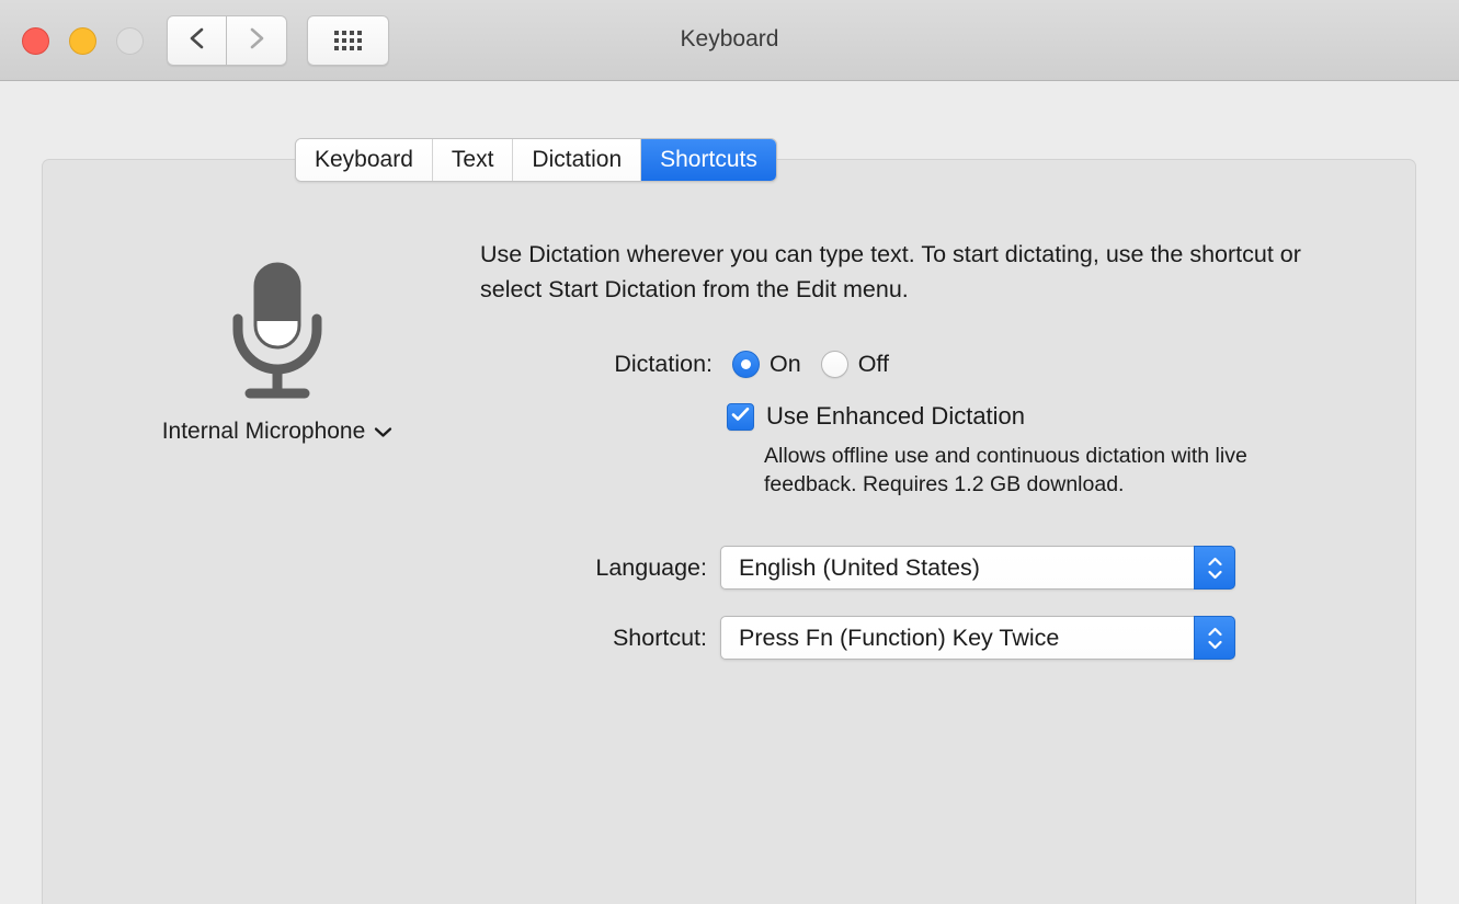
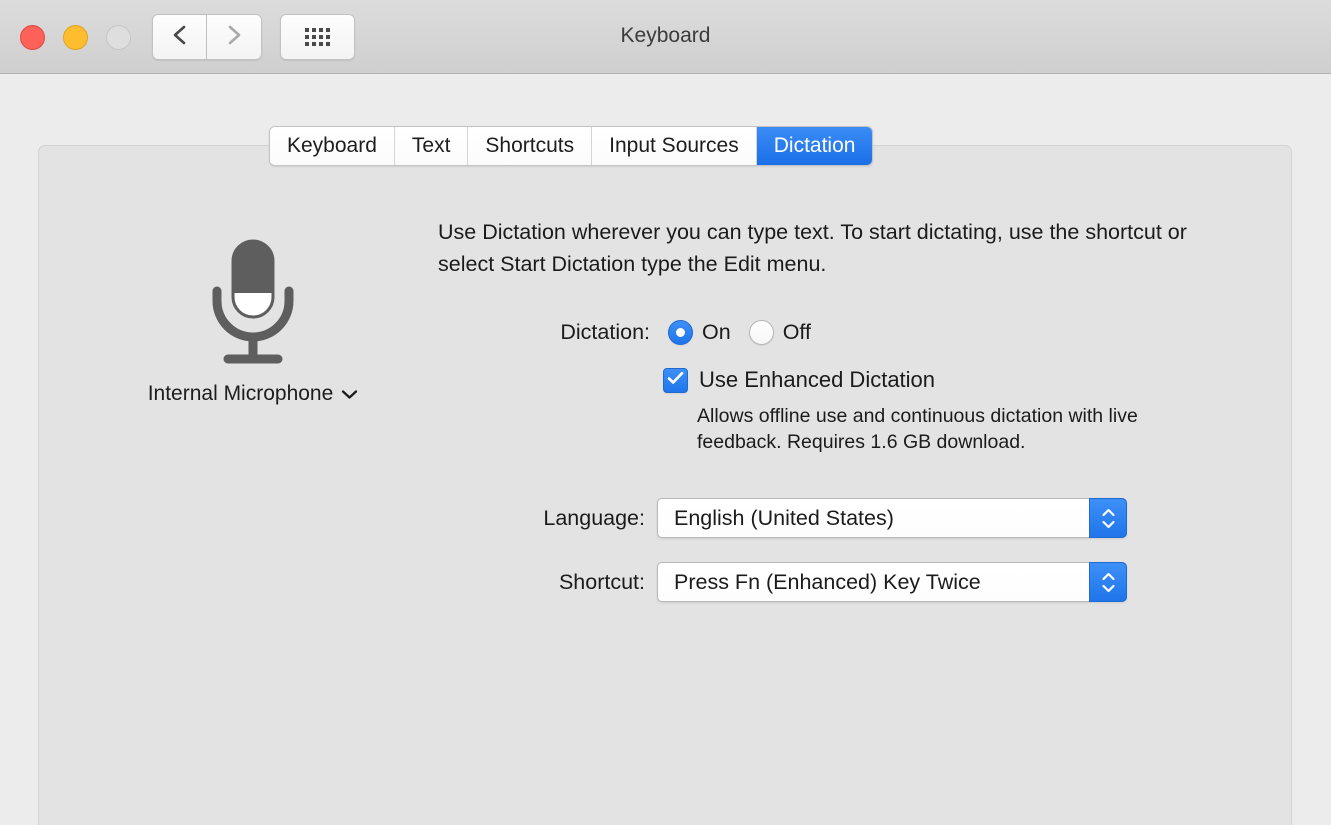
  Keyboard
  Keyboard
  Text
- Dictation
+ Shortcuts
+ Input Sources
- Shortcuts
+ Dictation
  Internal Microphone
- Use Dictation wherever you can type text. To start dictating, use the shortcut or select Start Dictation from the Edit menu.
+ Use Dictation wherever you can type text. To start dictating, use the shortcut or select Start Dictation type the Edit menu.
  Dictation:
  On
  Off
  Use Enhanced Dictation
- Allows offline use and continuous dictation with live feedback. Requires 1.2 GB download.
+ Allows offline use and continuous dictation with live feedback. Requires 1.6 GB download.
  Language:
  English (United States)
  Shortcut:
- Press Fn (Function) Key Twice
+ Press Fn (Enhanced) Key Twice
